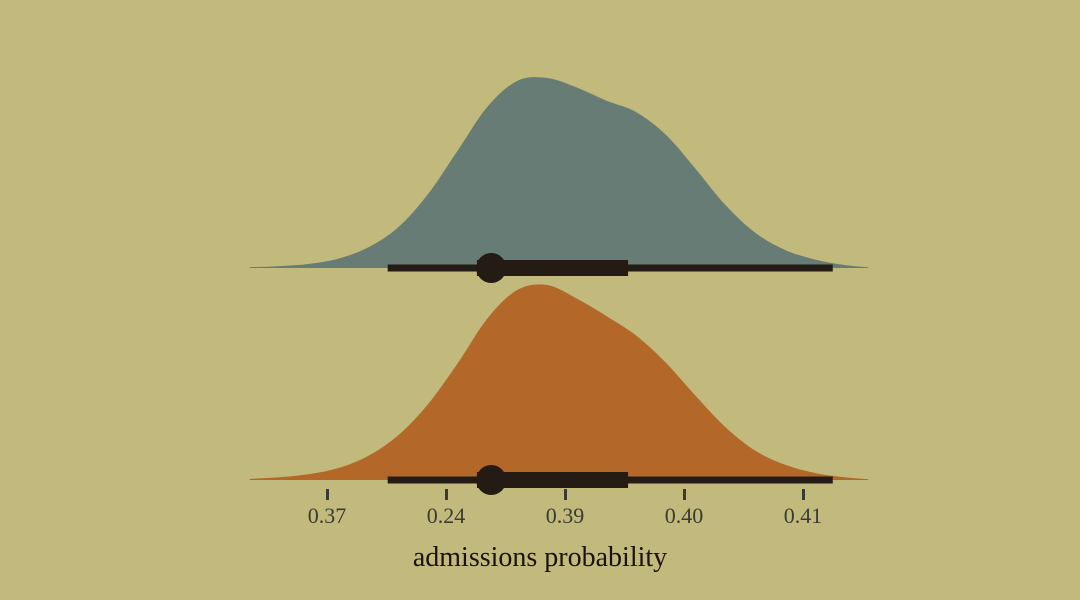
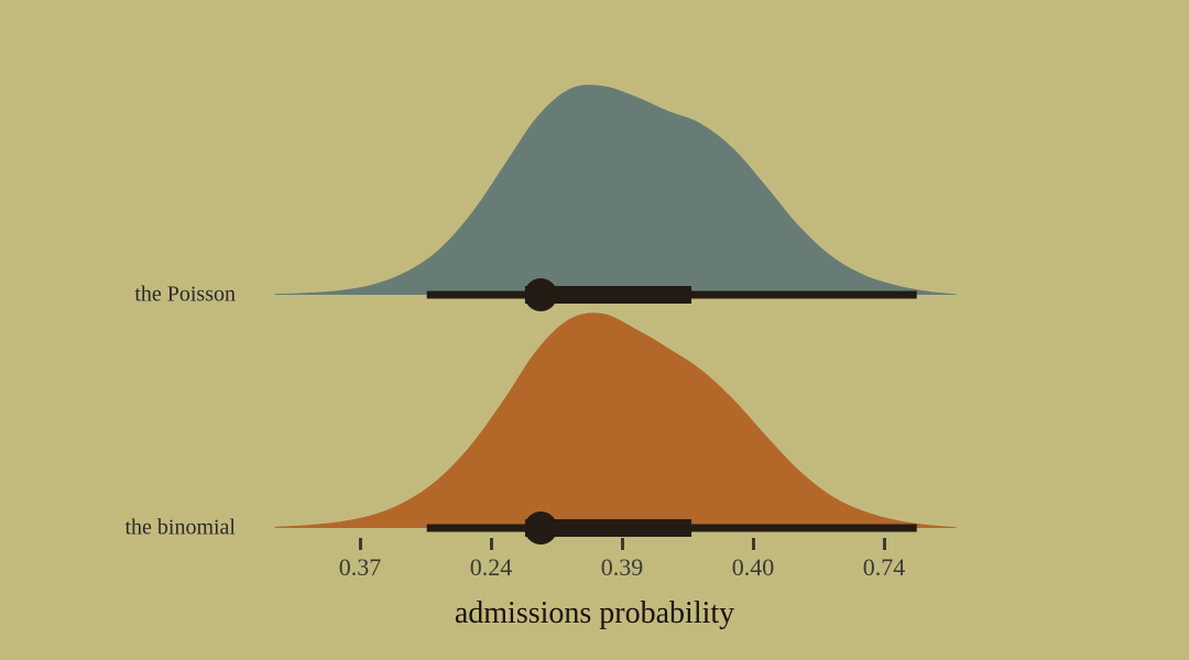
+ the Poisson
+ the binomial
  0.37
  0.24
  0.39
  0.40
- 0.41
+ 0.74
  admissions probability
